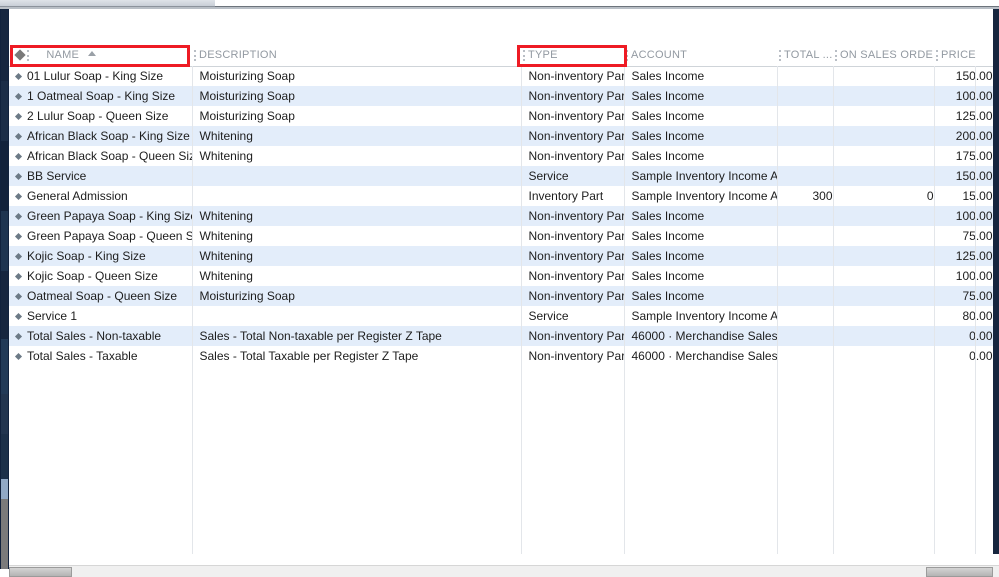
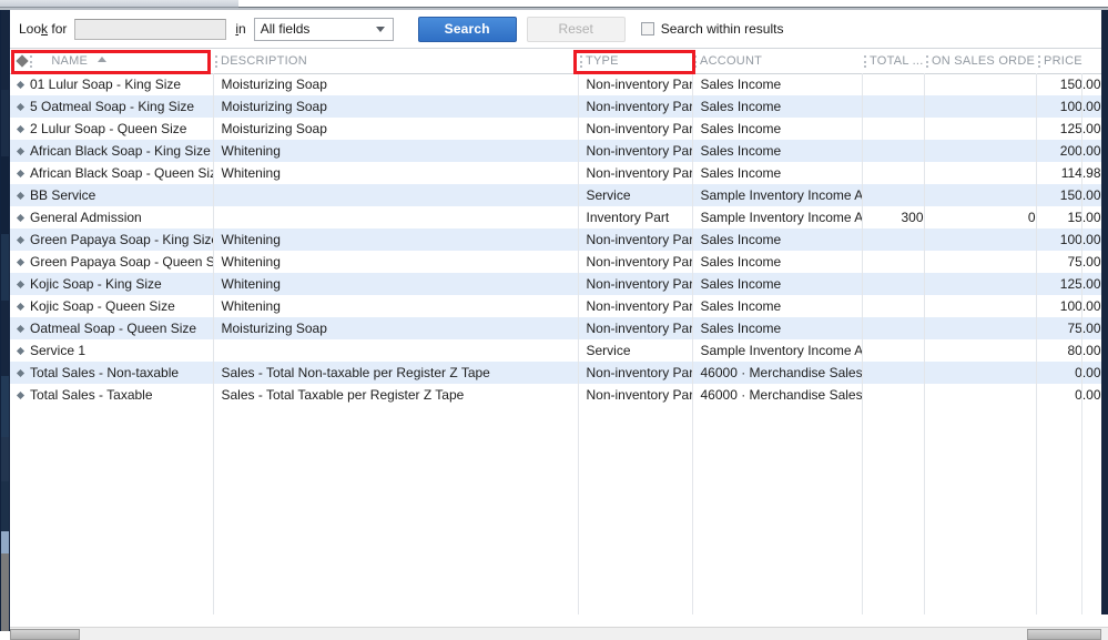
+ Look for
+ in
+ All fields
+ Search
+ Reset
+ Search within results
  NAME	DESCRIPTION	TYPE	ACCOUNT	TOTAL ...	ON SALES ORDE	PRICE
  01 Lulur Soap - King Size	Moisturizing Soap	Non-inventory Pa	Sales Income			150.00
- 1 Oatmeal Soap - King Size	Moisturizing Soap	Non-inventory Pa	Sales Income			100.00
+ 5 Oatmeal Soap - King Size	Moisturizing Soap	Non-inventory Pa	Sales Income			100.00
  2 Lulur Soap - Queen Size	Moisturizing Soap	Non-inventory Pa	Sales Income			125.00
  African Black Soap - King Size	Whitening	Non-inventory Pa	Sales Income			200.00
- African Black Soap - Queen Si	Whitening	Non-inventory Pa	Sales Income			175.00
+ African Black Soap - Queen Si	Whitening	Non-inventory Pa	Sales Income			114.98
  BB Service		Service	Sample Inventory Income A			150.00
  General Admission		Inventory Part	Sample Inventory Income A	300	0	15.00
  Green Papaya Soap - King Siz	Whitening	Non-inventory Pa	Sales Income			100.00
  Green Papaya Soap - Queen S	Whitening	Non-inventory Pa	Sales Income			75.00
  Kojic Soap - King Size	Whitening	Non-inventory Pa	Sales Income			125.00
  Kojic Soap - Queen Size	Whitening	Non-inventory Pa	Sales Income			100.00
  Oatmeal Soap - Queen Size	Moisturizing Soap	Non-inventory Pa	Sales Income			75.00
  Service 1		Service	Sample Inventory Income A			80.00
  Total Sales - Non-taxable	Sales - Total Non-taxable per Register Z Tape	Non-inventory Pa	46000 · Merchandise Sales			0.00
  Total Sales - Taxable	Sales - Total Taxable per Register Z Tape	Non-inventory Pa	46000 · Merchandise Sales			0.00
